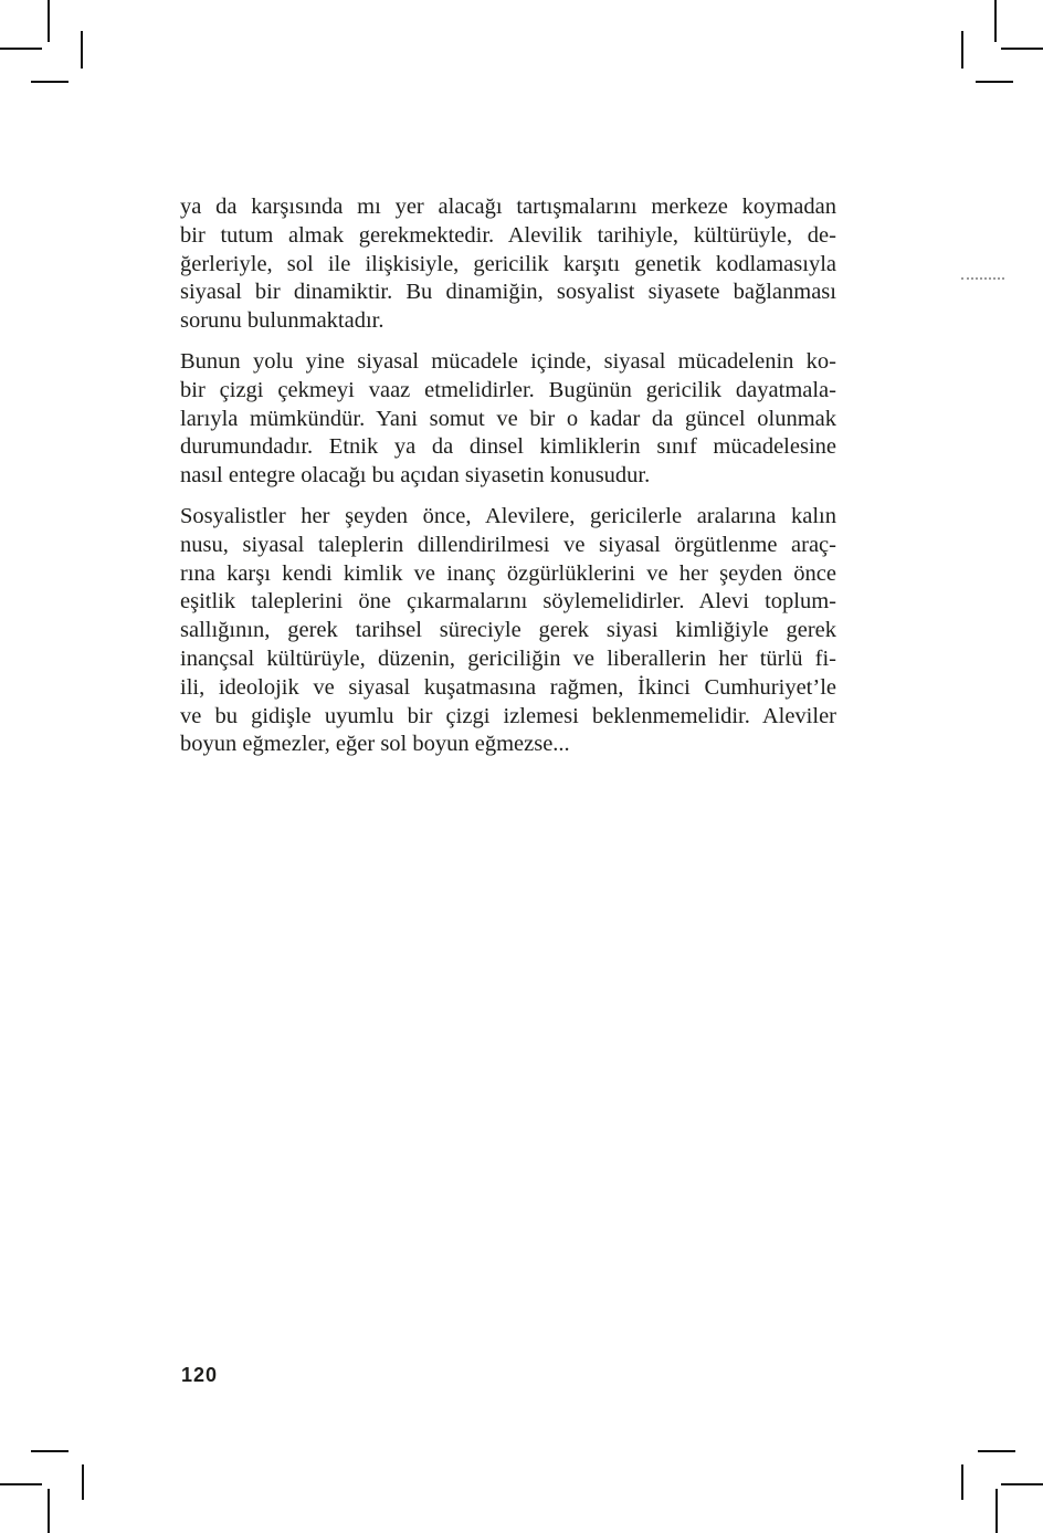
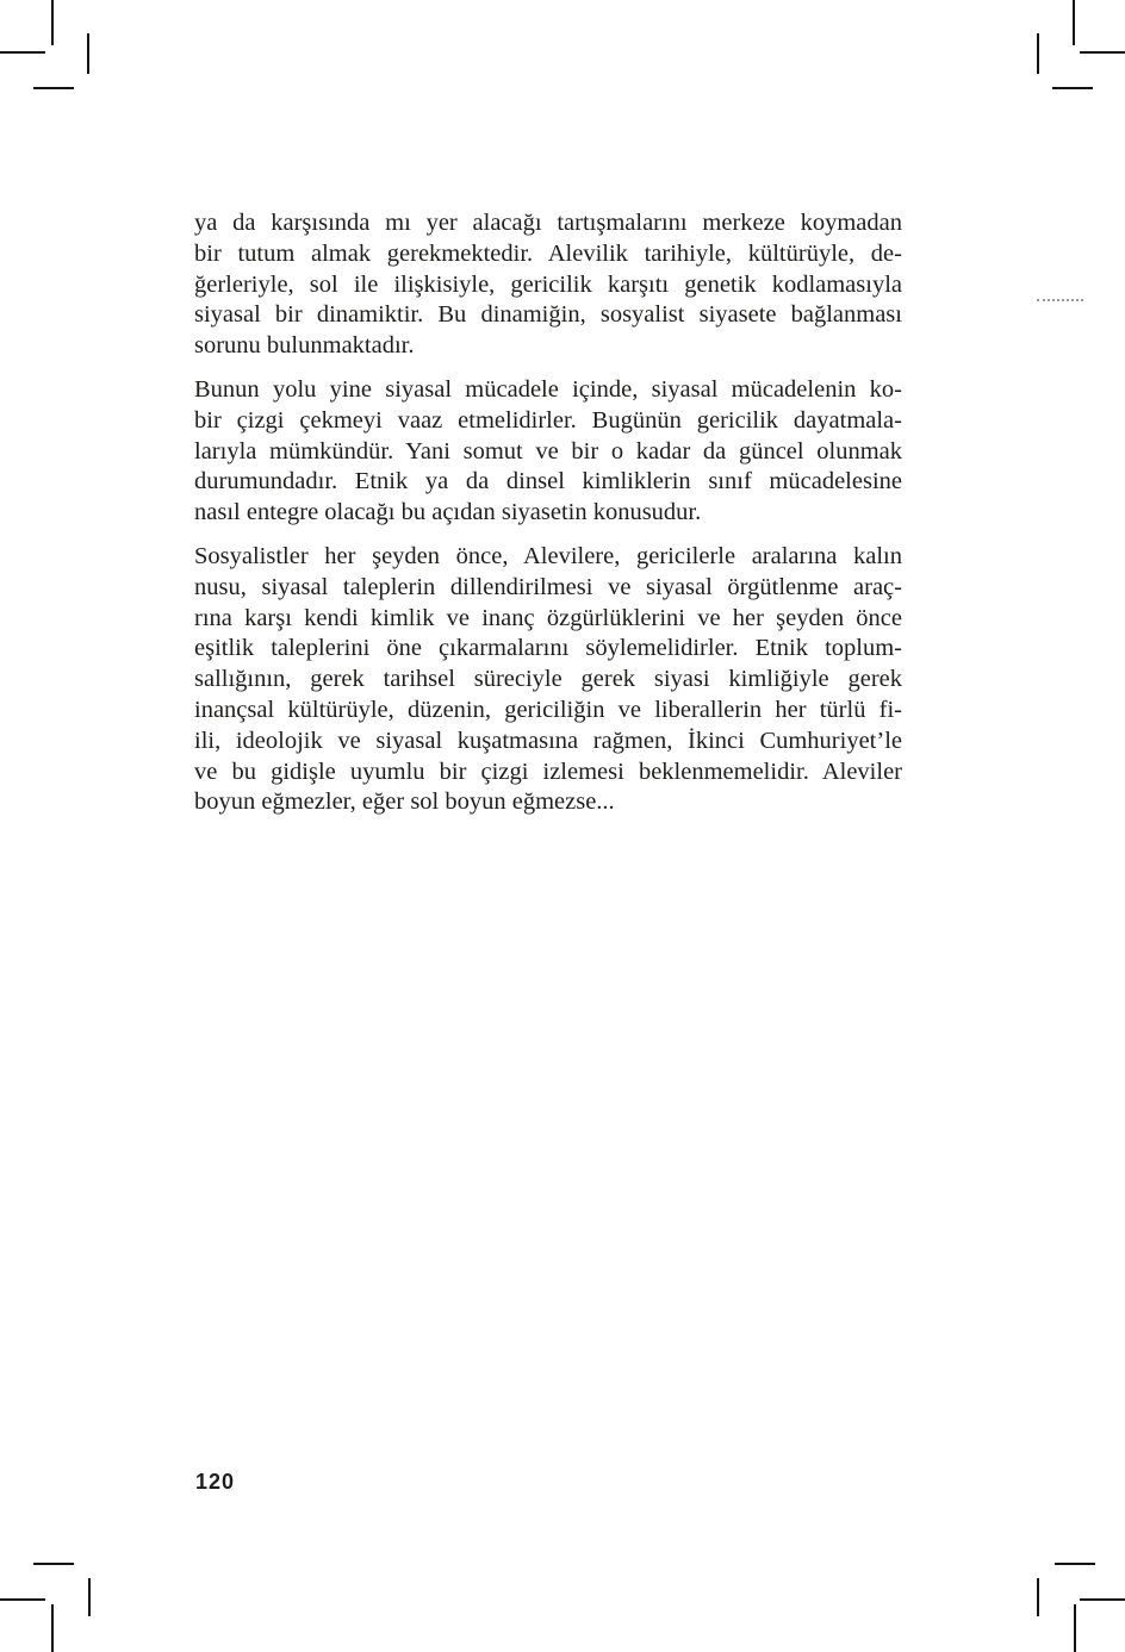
  ya da karşısında mı yer alacağı tartışmalarını merkeze koymadan
  bir tutum almak gerekmektedir. Alevilik tarihiyle, kültürüyle, de-
  ğerleriyle, sol ile ilişkisiyle, gericilik karşıtı genetik kodlamasıyla
  siyasal bir dinamiktir. Bu dinamiğin, sosyalist siyasete bağlanması
  sorunu bulunmaktadır.
  Bunun yolu yine siyasal mücadele içinde, siyasal mücadelenin ko-
  bir çizgi çekmeyi vaaz etmelidirler. Bugünün gericilik dayatmala-
  larıyla mümkündür. Yani somut ve bir o kadar da güncel olunmak
  durumundadır. Etnik ya da dinsel kimliklerin sınıf mücadelesine
  nasıl entegre olacağı bu açıdan siyasetin konusudur.
  Sosyalistler her şeyden önce, Alevilere, gericilerle aralarına kalın
  nusu, siyasal taleplerin dillendirilmesi ve siyasal örgütlenme araç-
  rına karşı kendi kimlik ve inanç özgürlüklerini ve her şeyden önce
- eşitlik taleplerini öne çıkarmalarını söylemelidirler. Alevi toplum-
+ eşitlik taleplerini öne çıkarmalarını söylemelidirler. Etnik toplum-
  sallığının, gerek tarihsel süreciyle gerek siyasi kimliğiyle gerek
  inançsal kültürüyle, düzenin, gericiliğin ve liberallerin her türlü fi-
  ili, ideolojik ve siyasal kuşatmasına rağmen, İkinci Cumhuriyet’le
  ve bu gidişle uyumlu bir çizgi izlemesi beklenmemelidir. Aleviler
  boyun eğmezler, eğer sol boyun eğmezse...
  120
